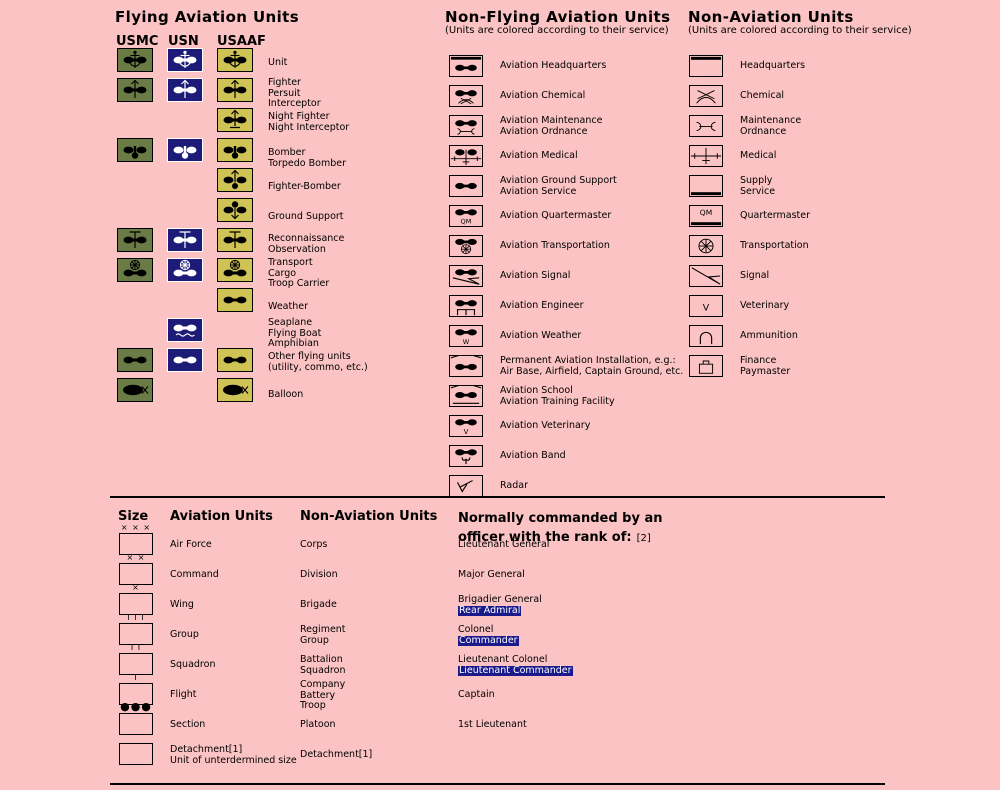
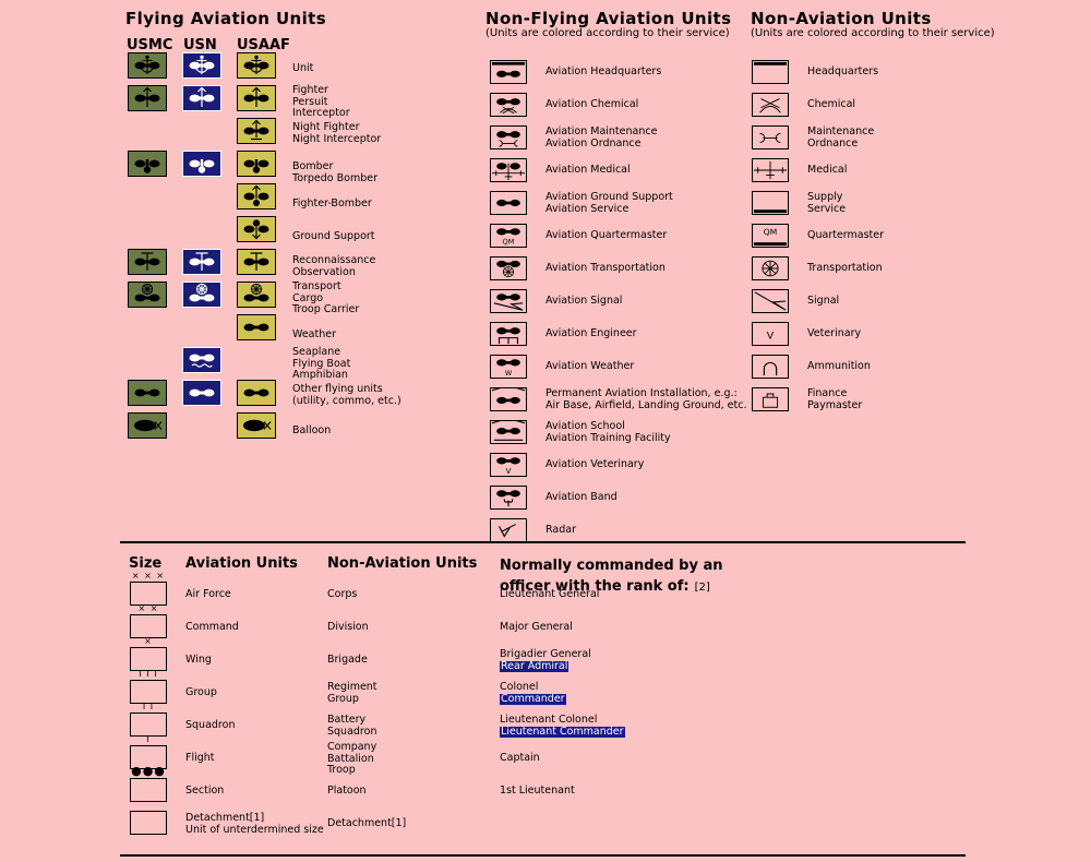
  Flying Aviation Units
  Non-Flying Aviation Units
  (Units are colored according to their service)
  Non-Aviation Units
  (Units are colored according to their service)
  USMC
  USN
  USAAF
  Unit
  Fighter
  Persuit
  Interceptor
  Night Fighter
  Night Interceptor
  Bomber
  Torpedo Bomber
  Fighter-Bomber
  Ground Support
  Reconnaissance
  Observation
  Transport
  Cargo
  Troop Carrier
  Weather
  Seaplane
  Flying Boat
  Amphibian
  Other flying units
  (utility, commo, etc.)
  Balloon
  Aviation Headquarters
  Aviation Chemical
  Aviation Maintenance
  Aviation Ordnance
  Aviation Medical
  Aviation Ground Support
  Aviation Service
  Aviation Quartermaster
  Aviation Transportation
  Aviation Signal
  Aviation Engineer
  Aviation Weather
  Permanent Aviation Installation, e.g.:
- Air Base, Airfield, Captain Ground, etc.
+ Air Base, Airfield, Landing Ground, etc.
  Aviation School
  Aviation Training Facility
  Aviation Veterinary
  Aviation Band
  Radar
  Headquarters
  Chemical
  Maintenance
  Ordnance
  Medical
  Supply
  Service
  QM
  Quartermaster
  Transportation
  Signal
  V
  Veterinary
  Ammunition
  Finance
  Paymaster
  Size
  Aviation Units
  Non-Aviation Units
  Normally commanded by an
  officer with the rank of: [2]
  × × ×
  Air Force
  Corps
  Lieutenant General
  × ×
  Command
  Division
  Major General
  ×
  Wing
  Brigade
  Brigadier General
  Rear Admiral
  I I I
  Group
  Regiment
  Group
  Colonel
  Commander
  I I
  Squadron
- Battalion
+ Battery
  Squadron
  Lieutenant Colonel
  Lieutenant Commander
  I
  Flight
  Company
- Battery
+ Battalion
  Troop
  Captain
  ●●●
  Section
  Platoon
  1st Lieutenant
  Detachment[1]
  Unit of unterdermined size
  Detachment[1]
